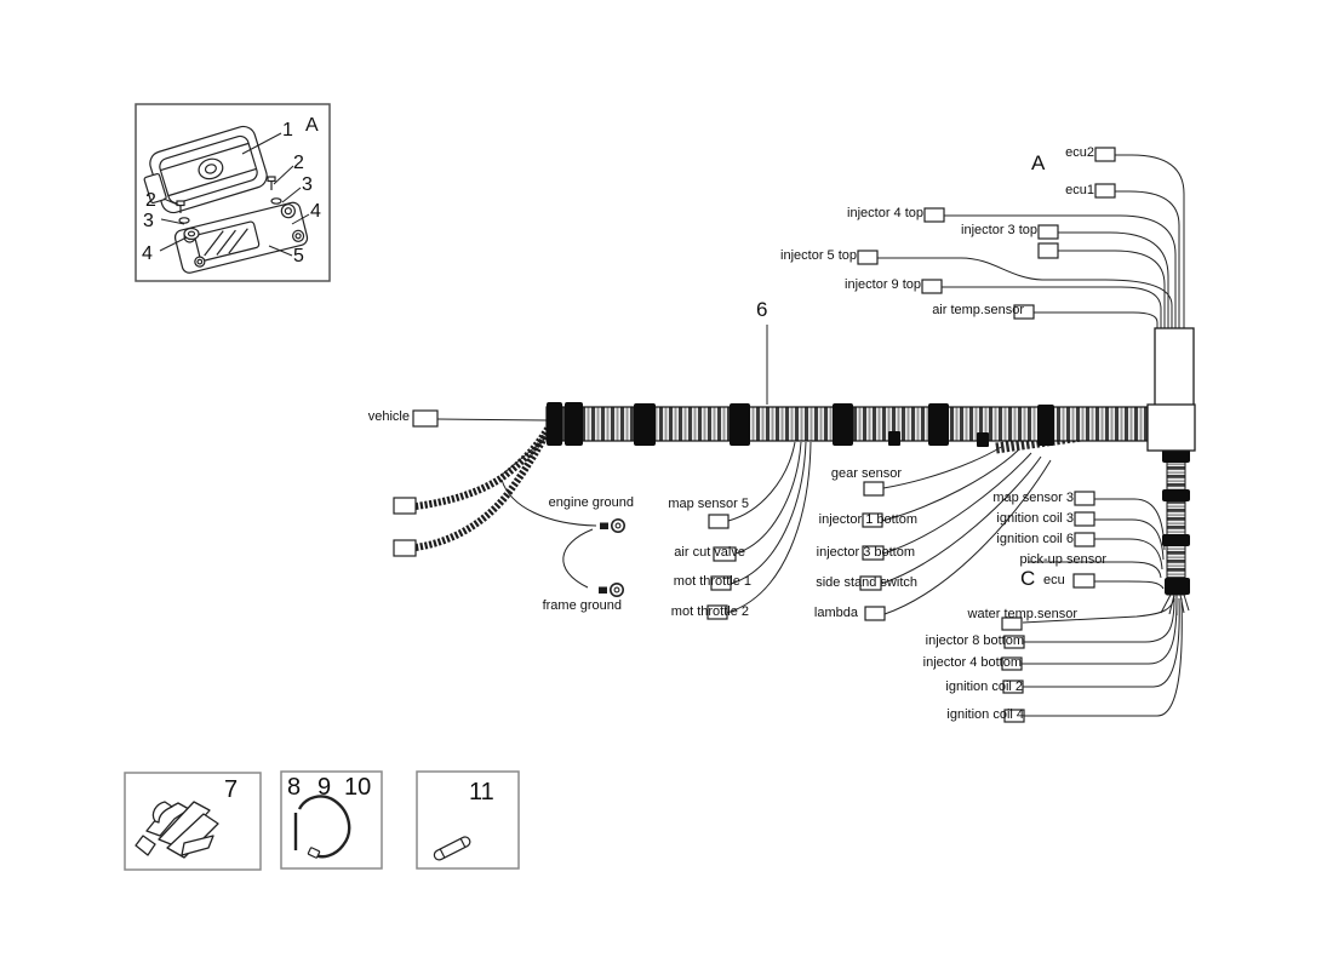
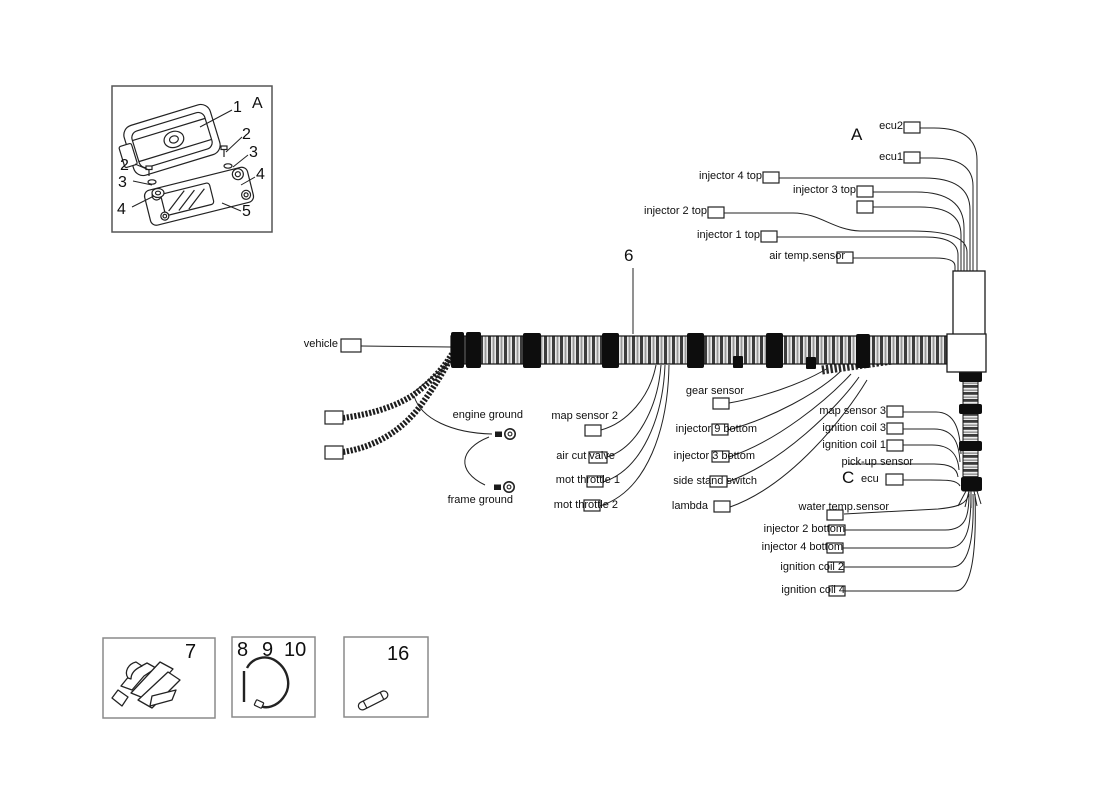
  vehicle
  engine ground
  frame ground
  ecu2
  ecu1
  injector 4 top
  injector 3 top
- injector 5 top
+ injector 2 top
- injector 9 top
+ injector 1 top
  air temp.sensor
- map sensor 5
+ map sensor 2
  air cut valve
  mot throttle 1
  mot throttle 2
  gear sensor
- injector 1 bottom
+ injector 9 bottom
  injector 3 bottom
  side stand switch
  lambda
  map sensor 3
  ignition coil 3
- ignition coil 6
+ ignition coil 1
  pick-up sensor
  ecu
  water temp.sensor
- injector 8 bottom
+ injector 2 bottom
  injector 4 bottom
  ignition coil 2
  ignition coil 4
  A
  C
  6
  7
  8
  9
  10
- 11
+ 16
  1
  A
  2
  3
  4
  2
  3
  4
  5
